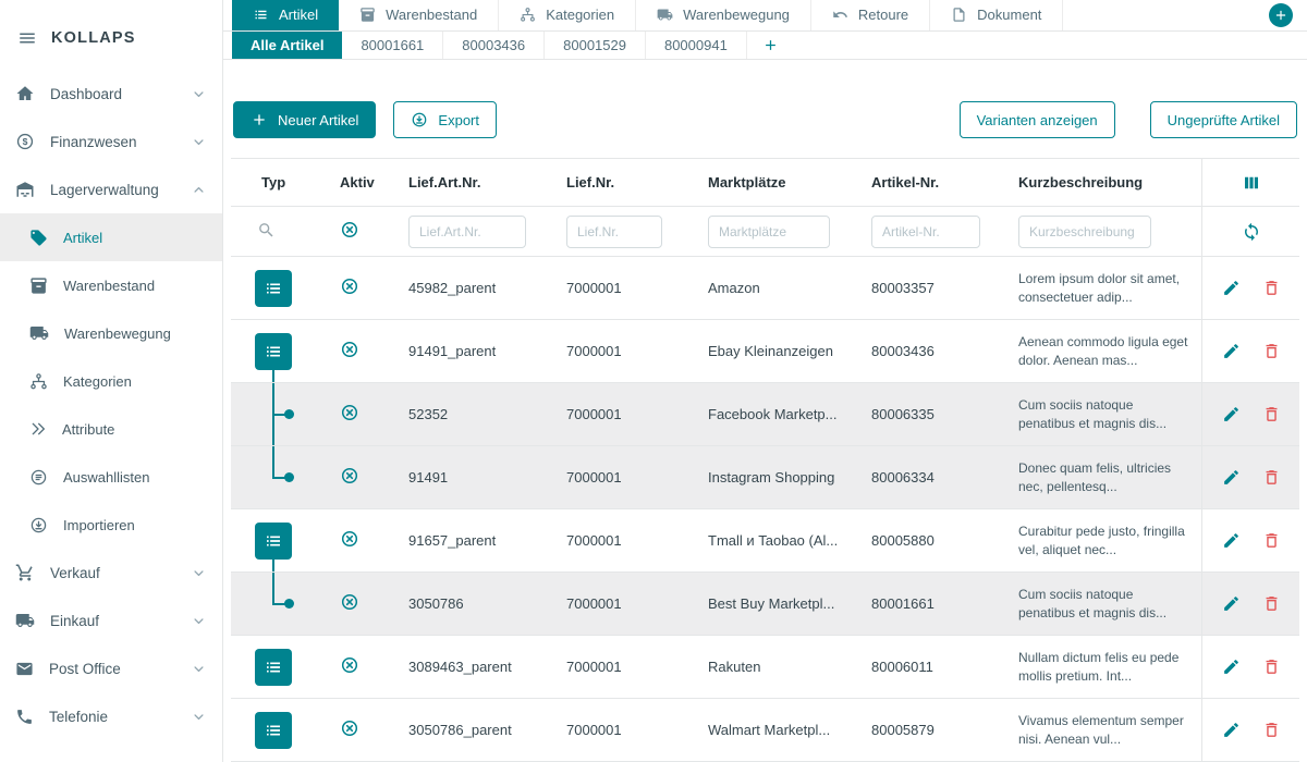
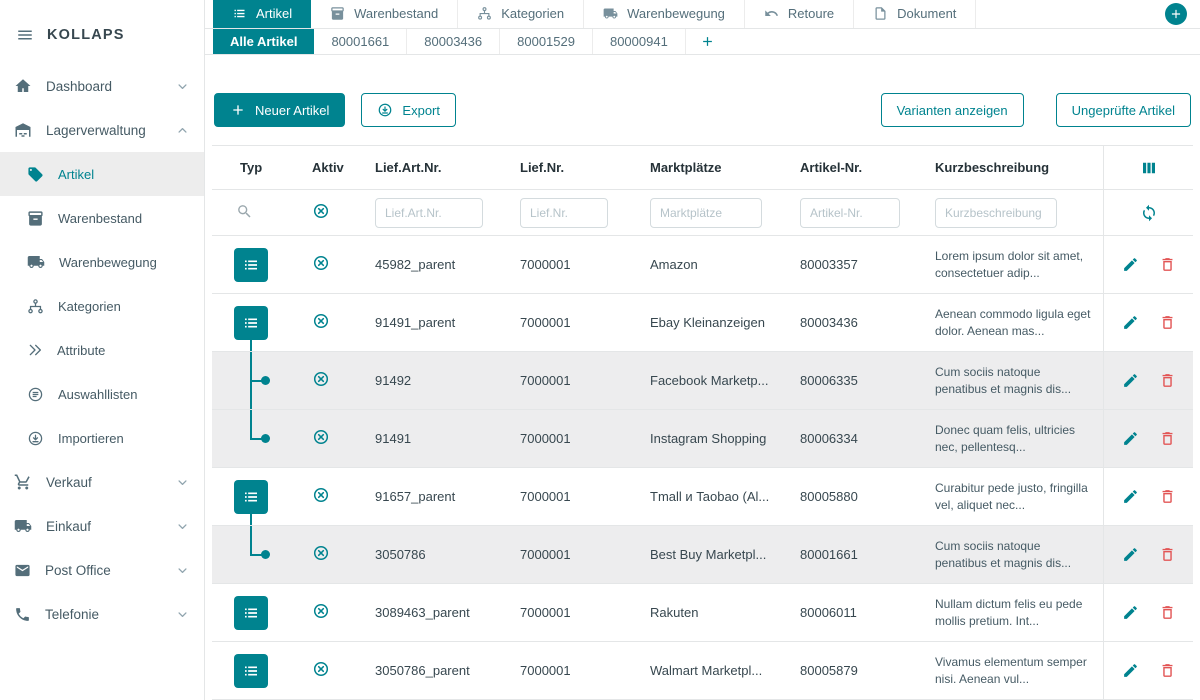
  KOLLAPS
  Dashboard
- Finanzwesen
  Lagerverwaltung
  Artikel
  Warenbestand
  Warenbewegung
  Kategorien
  Attribute
  Auswahllisten
  Importieren
  Verkauf
  Einkauf
  Post Office
  Telefonie
  Artikel
  Warenbestand
  Kategorien
  Warenbewegung
  Retoure
  Dokument
  Alle Artikel
  80001661
  80003436
  80001529
  80000941
  Neuer Artikel
  Export
  Varianten anzeigen
  Ungeprüfte Artikel
  Typ
  Aktiv
  Lief.Art.Nr.
  Lief.Nr.
  Marktplätze
  Artikel-Nr.
  Kurzbeschreibung
  Lief.Art.Nr.
  Lief.Nr.
  Marktplätze
  Artikel-Nr.
  Kurzbeschreibung
  45982_parent
  7000001
  Amazon
  80003357
  Lorem ipsum dolor sit amet, consectetuer adip...
  91491_parent
  7000001
  Ebay Kleinanzeigen
  80003436
  Aenean commodo ligula eget dolor. Aenean mas...
- 52352
+ 91492
  7000001
  Facebook Marketp...
  80006335
  Cum sociis natoque penatibus et magnis dis...
  91491
  7000001
  Instagram Shopping
  80006334
  Donec quam felis, ultricies nec, pellentesq...
  91657_parent
  7000001
  Tmall и Taobao (Al...
  80005880
  Curabitur pede justo, fringilla vel, aliquet nec...
  3050786
  7000001
  Best Buy Marketpl...
  80001661
  Cum sociis natoque penatibus et magnis dis...
  3089463_parent
  7000001
  Rakuten
  80006011
  Nullam dictum felis eu pede mollis pretium. Int...
  3050786_parent
  7000001
  Walmart Marketpl...
  80005879
  Vivamus elementum semper nisi. Aenean vul...
